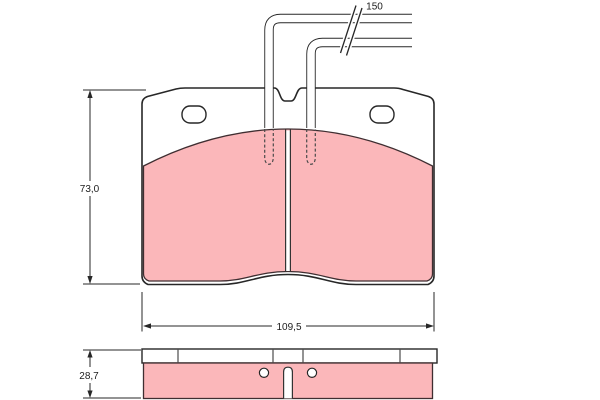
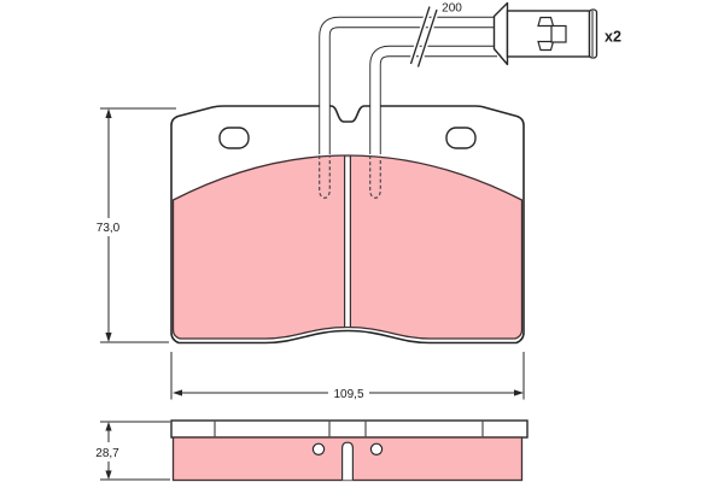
- 150
+ 200
+ x2
  73,0
  109,5
  28,7
